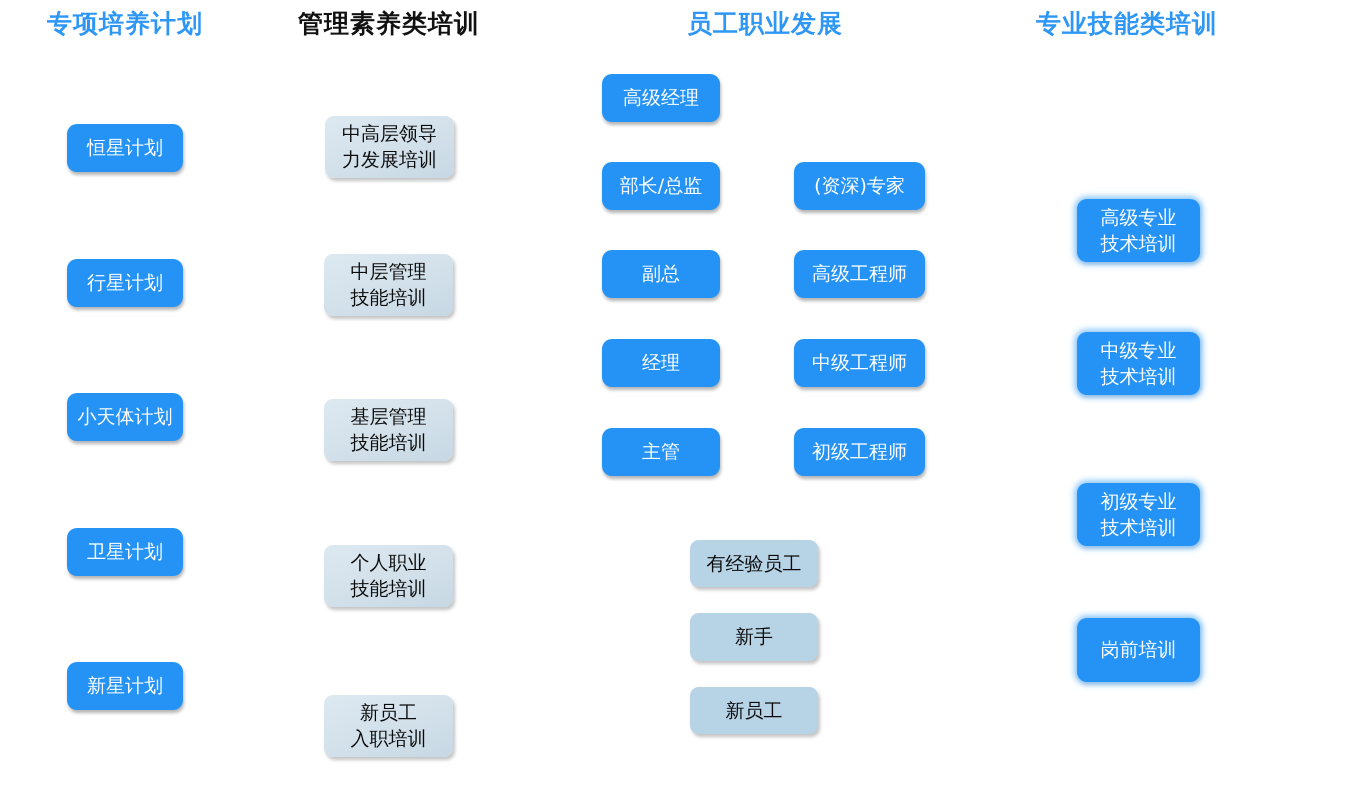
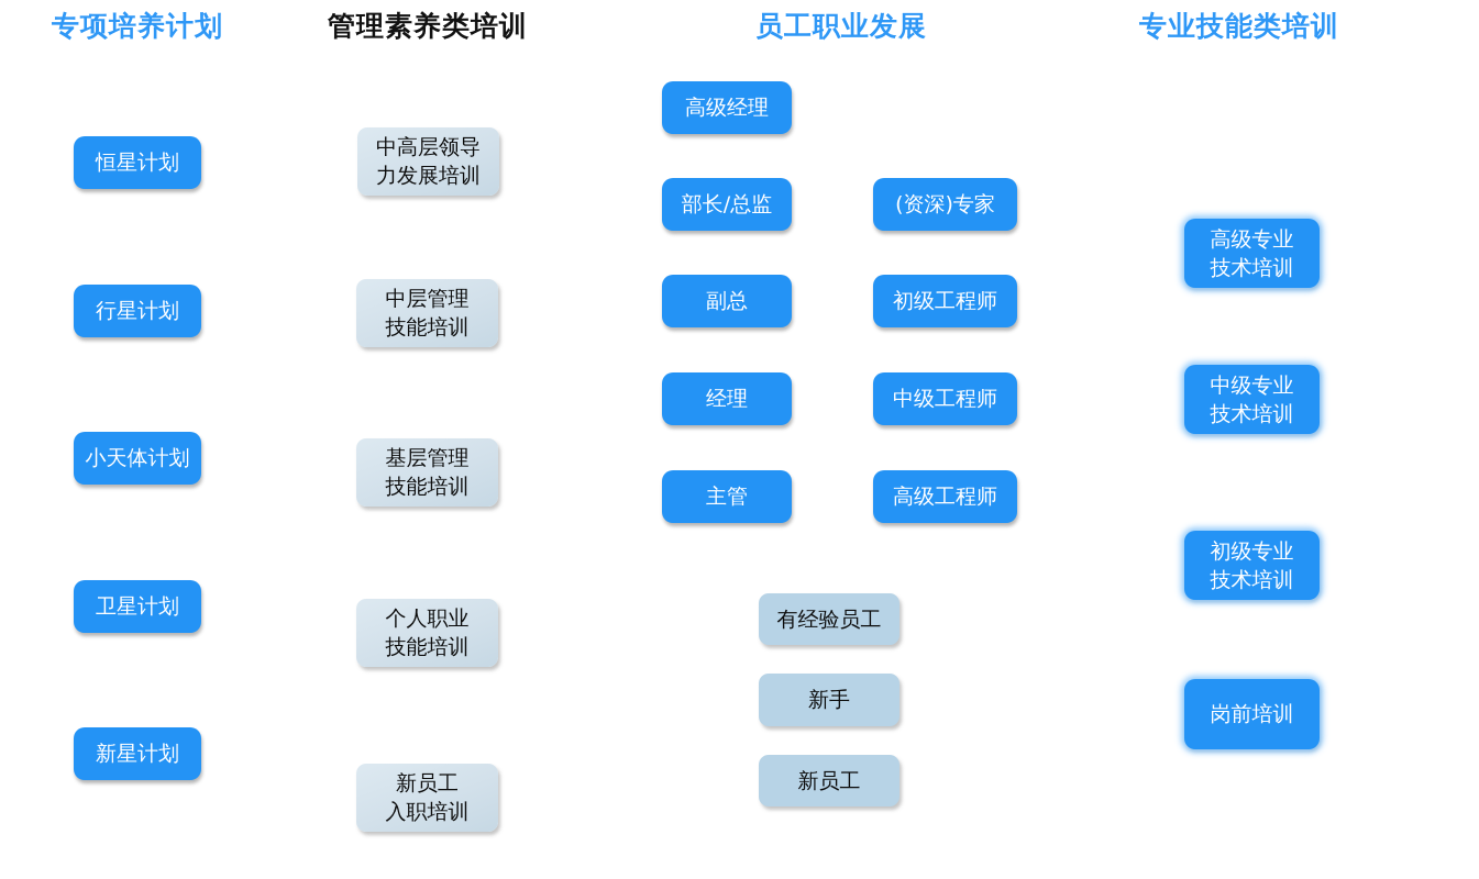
  专项培养计划
  管理素养类培训
  员工职业发展
  专业技能类培训
  恒星计划
  行星计划
  小天体计划
  卫星计划
  新星计划
  中高层领导
  力发展培训
  中层管理
  技能培训
  基层管理
  技能培训
  个人职业
  技能培训
  新员工
  入职培训
  高级经理
  部长/总监
  副总
  经理
  主管
  (资深)专家
- 高级工程师
+ 初级工程师
  中级工程师
- 初级工程师
+ 高级工程师
  有经验员工
  新手
  新员工
  高级专业
  技术培训
  中级专业
  技术培训
  初级专业
  技术培训
  岗前培训
